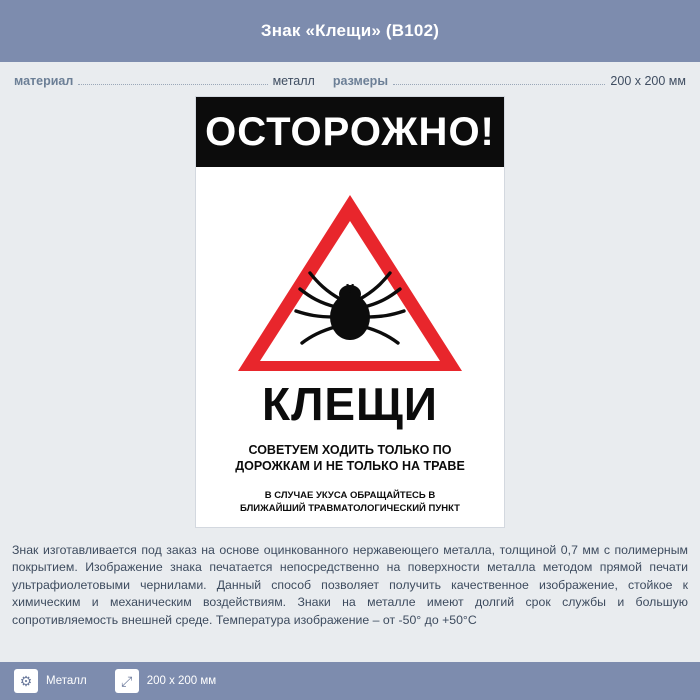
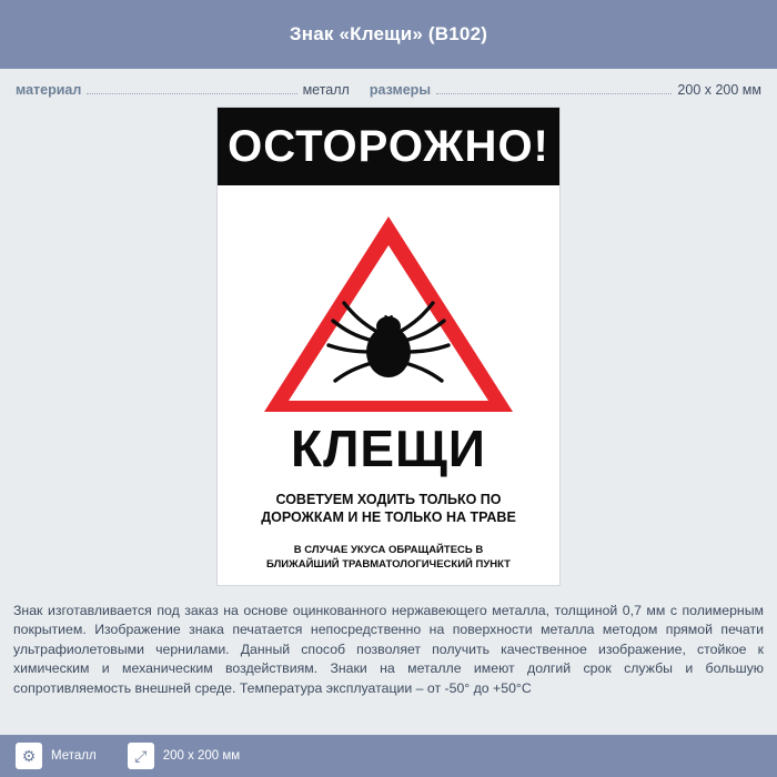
  Знак «Клещи» (B102)
  материал
  металл
  размеры
  200 x 200 мм
  ОСТОРОЖНО!
  КЛЕЩИ
  СОВЕТУЕМ ХОДИТЬ ТОЛЬКО ПО
  ДОРОЖКАМ И НЕ ТОЛЬКО НА ТРАВЕ
  В СЛУЧАЕ УКУСА ОБРАЩАЙТЕСЬ В
  БЛИЖАЙШИЙ ТРАВМАТОЛОГИЧЕСКИЙ ПУНКТ
- Знак изготавливается под заказ на основе оцинкованного нержавеющего металла, толщиной 0,7 мм с полимерным покрытием. Изображение знака печатается непосредственно на поверхности металла методом прямой печати ультрафиолетовыми чернилами. Данный способ позволяет получить качественное изображение, стойкое к химическим и механическим воздействиям. Знаки на металле имеют долгий срок службы и большую сопротивляемость внешней среде. Температура изображение – от -50° до +50°C
+ Знак изготавливается под заказ на основе оцинкованного нержавеющего металла, толщиной 0,7 мм с полимерным покрытием. Изображение знака печатается непосредственно на поверхности металла методом прямой печати ультрафиолетовыми чернилами. Данный способ позволяет получить качественное изображение, стойкое к химическим и механическим воздействиям. Знаки на металле имеют долгий срок службы и большую сопротивляемость внешней среде. Температура эксплуатации – от -50° до +50°C
  ⚙
  Металл
  ⤢
  200 x 200 мм
